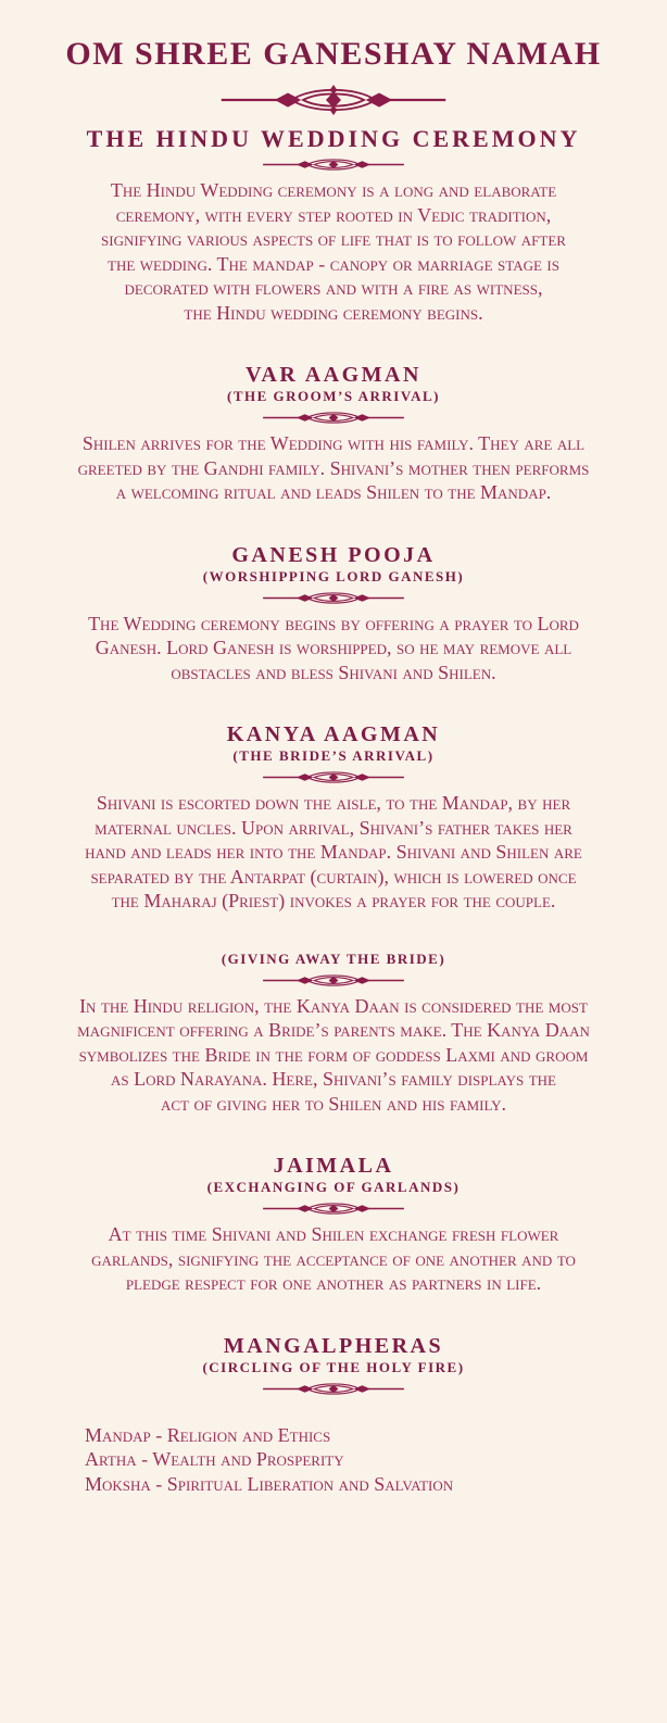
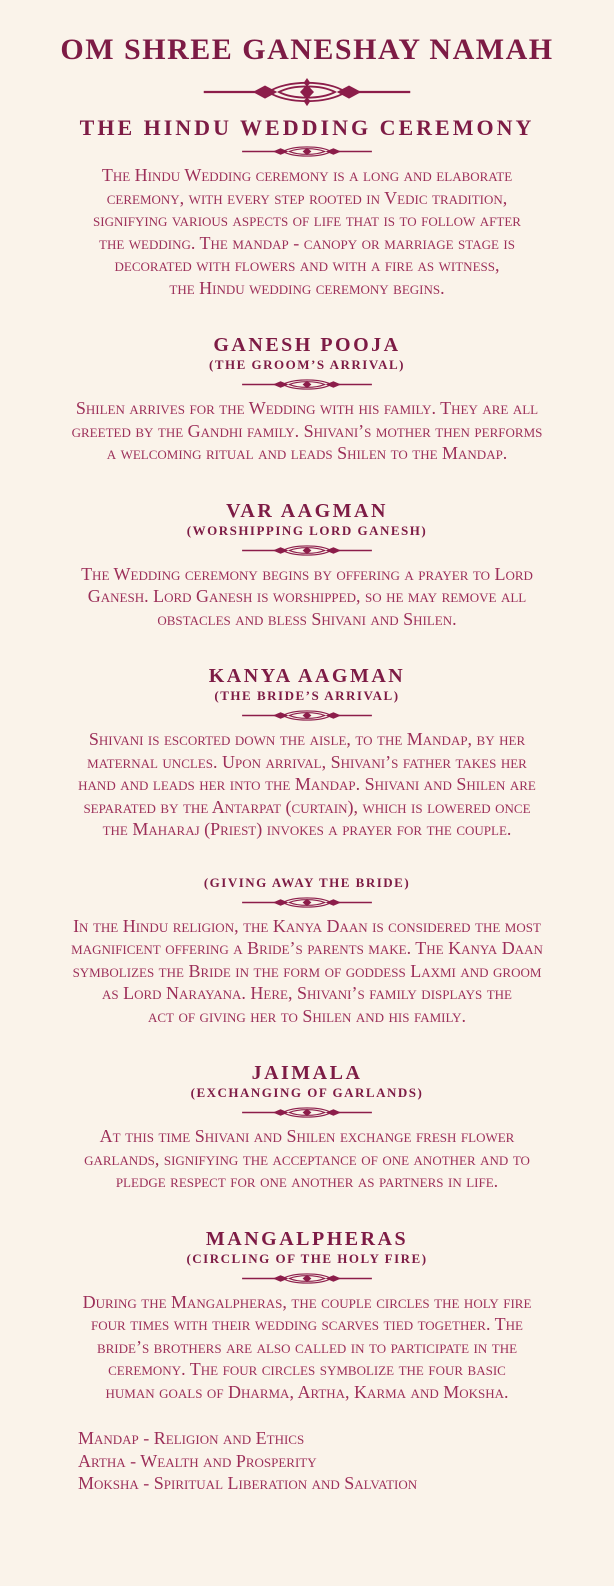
  OM SHREE GANESHAY NAMAH
  THE HINDU WEDDING CEREMONY
  The Hindu Wedding ceremony is a long and elaborate
  ceremony, with every step rooted in Vedic tradition,
  signifying various aspects of life that is to follow after
  the wedding. The mandap - canopy or marriage stage is
  decorated with flowers and with a fire as witness,
  the Hindu wedding ceremony begins.
- VAR AAGMAN
+ GANESH POOJA
  (THE GROOM’S ARRIVAL)
  Shilen arrives for the Wedding with his family. They are all
  greeted by the Gandhi family. Shivani’s mother then performs
  a welcoming ritual and leads Shilen to the Mandap.
- GANESH POOJA
+ VAR AAGMAN
  (WORSHIPPING LORD GANESH)
  The Wedding ceremony begins by offering a prayer to Lord
  Ganesh. Lord Ganesh is worshipped, so he may remove all
  obstacles and bless Shivani and Shilen.
  KANYA AAGMAN
  (THE BRIDE’S ARRIVAL)
  Shivani is escorted down the aisle, to the Mandap, by her
  maternal uncles. Upon arrival, Shivani’s father takes her
  hand and leads her into the Mandap. Shivani and Shilen are
  separated by the Antarpat (curtain), which is lowered once
  the Maharaj (Priest) invokes a prayer for the couple.
  (GIVING AWAY THE BRIDE)
  In the Hindu religion, the Kanya Daan is considered the most
  magnificent offering a Bride’s parents make. The Kanya Daan
  symbolizes the Bride in the form of goddess Laxmi and groom
  as Lord Narayana. Here, Shivani’s family displays the
  act of giving her to Shilen and his family.
  JAIMALA
  (EXCHANGING OF GARLANDS)
  At this time Shivani and Shilen exchange fresh flower
  garlands, signifying the acceptance of one another and to
  pledge respect for one another as partners in life.
  MANGALPHERAS
  (CIRCLING OF THE HOLY FIRE)
+ During the Mangalpheras, the couple circles the holy fire
+ four times with their wedding scarves tied together. The
+ bride’s brothers are also called in to participate in the
+ ceremony. The four circles symbolize the four basic
+ human goals of Dharma, Artha, Karma and Moksha.
  Mandap - Religion and Ethics
  Artha - Wealth and Prosperity
  Moksha - Spiritual Liberation and Salvation
